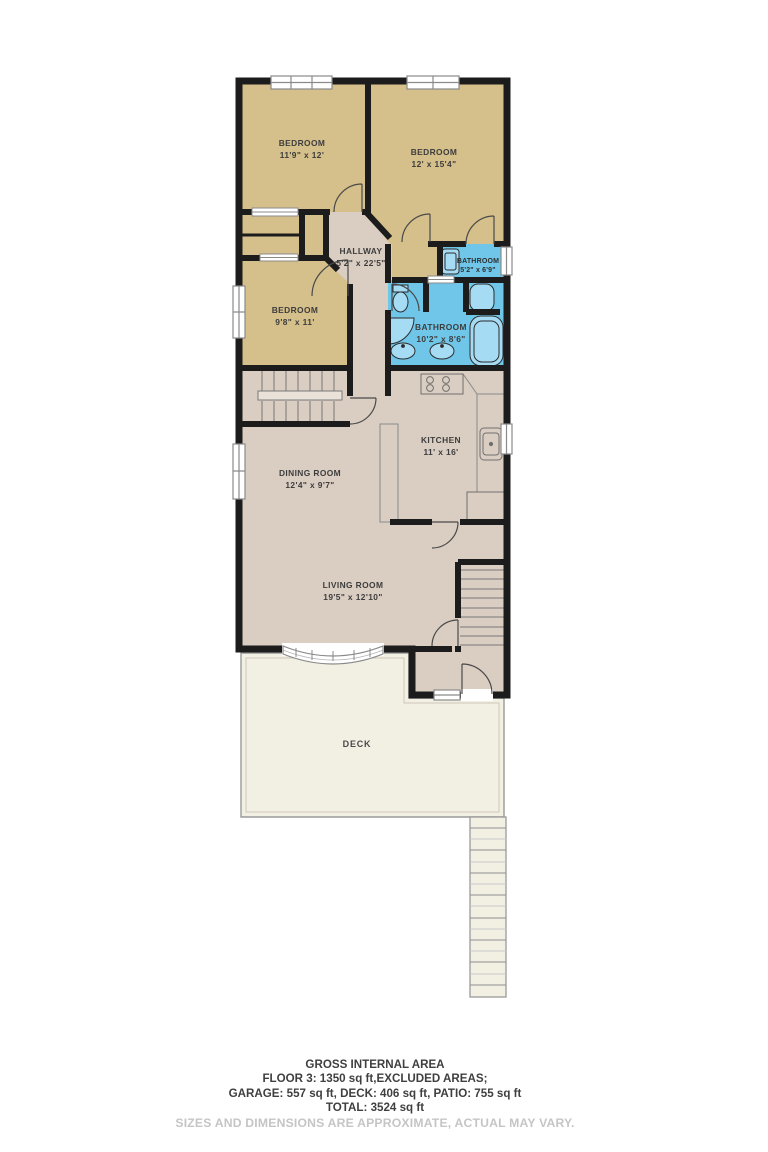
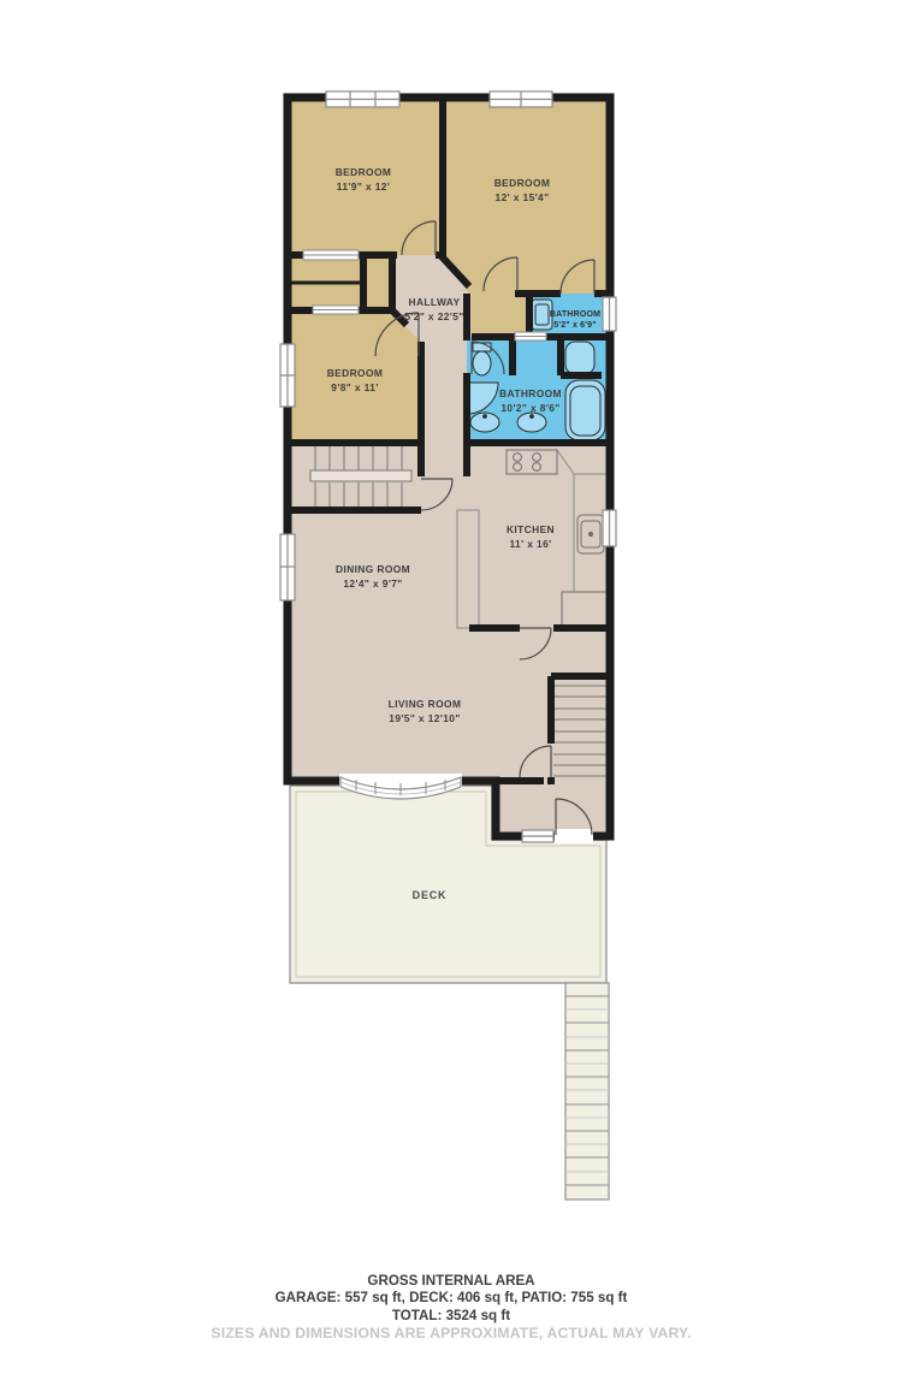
  BEDROOM
  11'9" x 12'
  BEDROOM
  12' x 15'4"
  HALLWAY
  5'2" x 22'5"
  BEDROOM
  9'8" x 11'
  BATHROOM
  10'2" x 8'6"
  KITCHEN
  11' x 16'
  DINING ROOM
  12'4" x 9'7"
  LIVING ROOM
  19'5" x 12'10"
  DECK
  GROSS INTERNAL AREA
- FLOOR 3: 1350 sq ft,EXCLUDED AREAS;
  GARAGE: 557 sq ft, DECK: 406 sq ft, PATIO: 755 sq ft
  TOTAL: 3524 sq ft
  SIZES AND DIMENSIONS ARE APPROXIMATE, ACTUAL MAY VARY.
